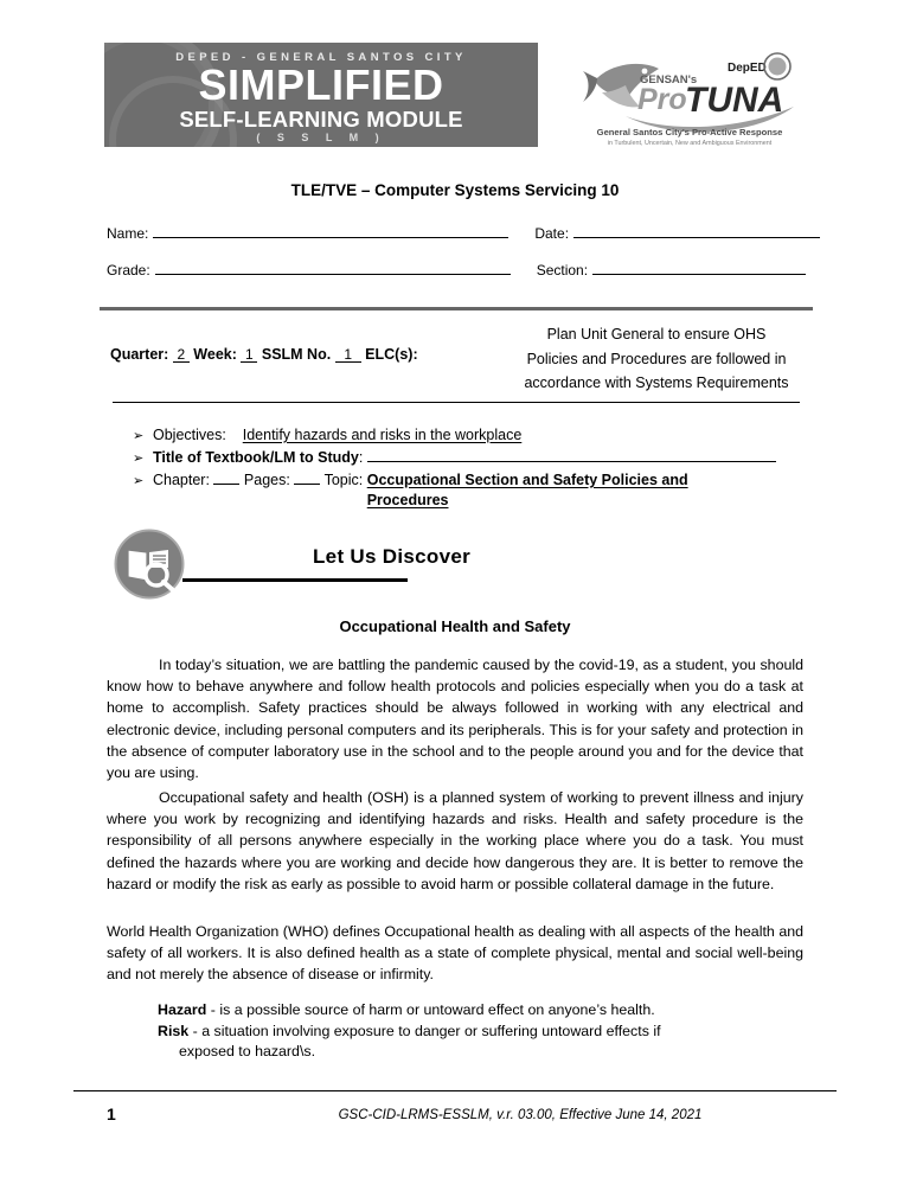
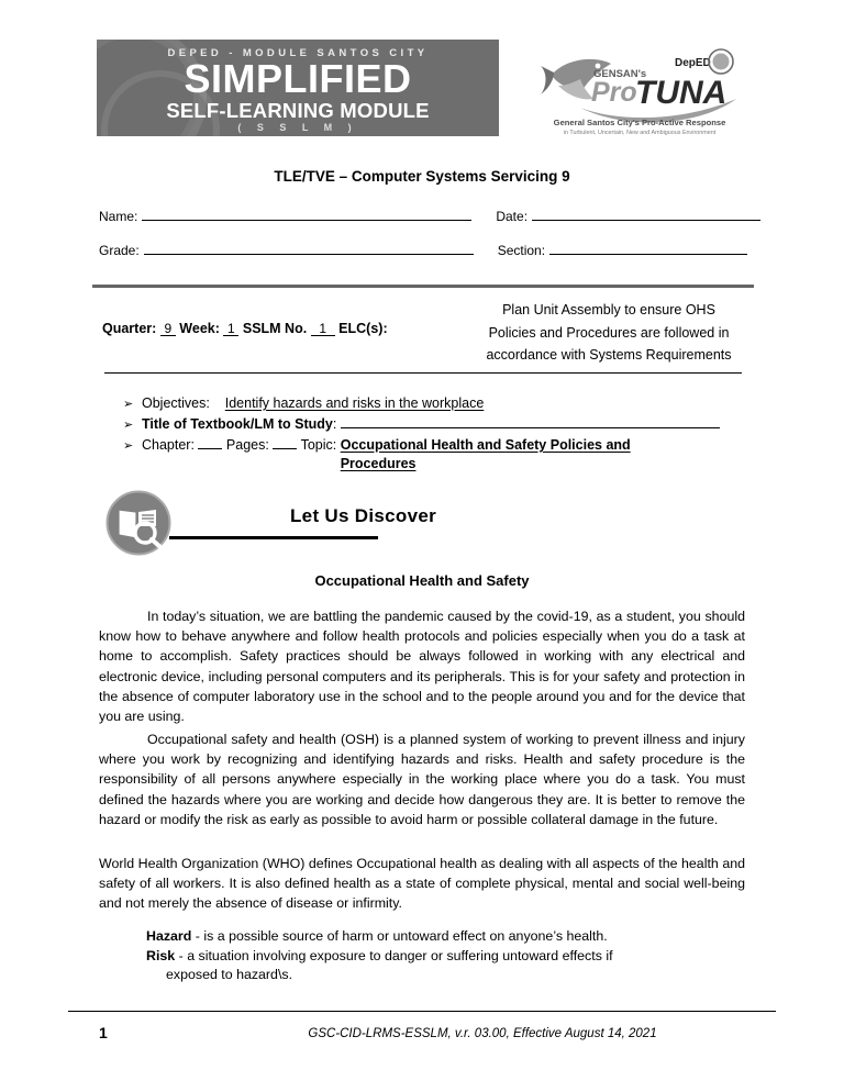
- DEPED - GENERAL SANTOS CITY
+ DEPED - MODULE SANTOS CITY
  SIMPLIFIED
  SELF-LEARNING MODULE
  ( S S L M )
  GENSAN's
  Pro
  TUNA
  DepED
  General Santos City's Pro-Active Response
- TLE/TVE – Computer Systems Servicing 10
+ TLE/TVE – Computer Systems Servicing 9
  Name:
  Date:
  Grade:
  Section:
- Quarter: 2 Week: 1 SSLM No. 1 ELC(s):
+ Quarter: 9 Week: 1 SSLM No. 1 ELC(s):
- Plan Unit General to ensure OHS
+ Plan Unit Assembly to ensure OHS
  Policies and Procedures are followed in
  accordance with Systems Requirements
  ➢
  Objectives: Identify hazards and risks in the workplace
  ➢
  Title of Textbook/LM to Study:
  ➢
- Chapter: Pages: Topic: Occupational Section and Safety Policies and Procedures
+ Chapter: Pages: Topic: Occupational Health and Safety Policies and Procedures
  Let Us Discover
  Occupational Health and Safety
  In today’s situation, we are battling the pandemic caused by the covid-19, as a student, you should know how to behave anywhere and follow health protocols and policies especially when you do a task at home to accomplish. Safety practices should be always followed in working with any electrical and electronic device, including personal computers and its peripherals. This is for your safety and protection in the absence of computer laboratory use in the school and to the people around you and for the device that you are using.
  Occupational safety and health (OSH) is a planned system of working to prevent illness and injury where you work by recognizing and identifying hazards and risks. Health and safety procedure is the responsibility of all persons anywhere especially in the working place where you do a task. You must defined the hazards where you are working and decide how dangerous they are. It is better to remove the hazard or modify the risk as early as possible to avoid harm or possible collateral damage in the future.
  World Health Organization (WHO) defines Occupational health as dealing with all aspects of the health and safety of all workers. It is also defined health as a state of complete physical, mental and social well-being and not merely the absence of disease or infirmity.
  Hazard - is a possible source of harm or untoward effect on anyone’s health.
  Risk - a situation involving exposure to danger or suffering untoward effects if
  exposed to hazard\s.
  1
- GSC-CID-LRMS-ESSLM, v.r. 03.00, Effective June 14, 2021
+ GSC-CID-LRMS-ESSLM, v.r. 03.00, Effective August 14, 2021
